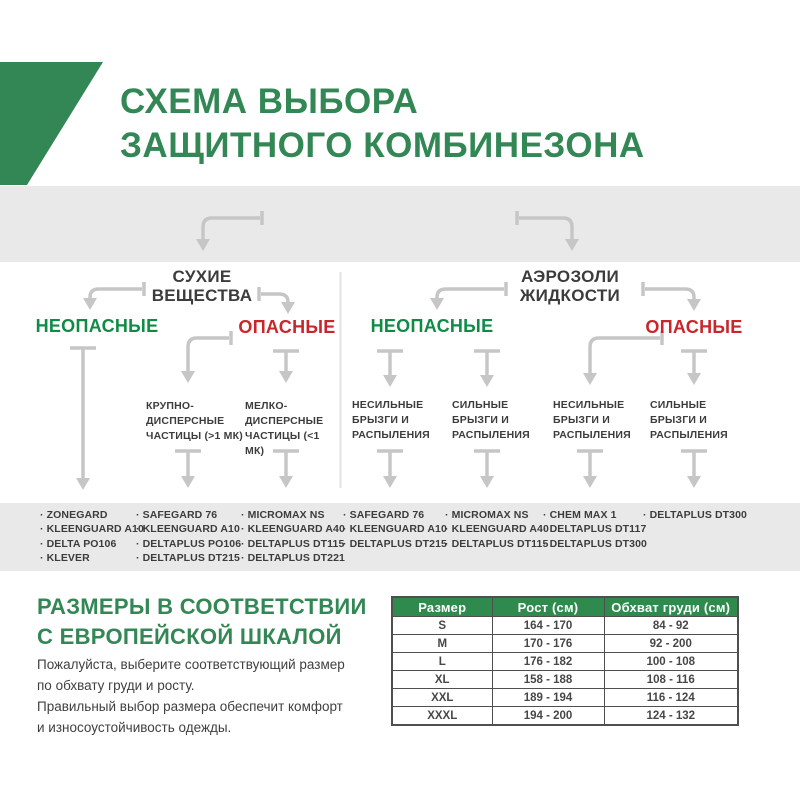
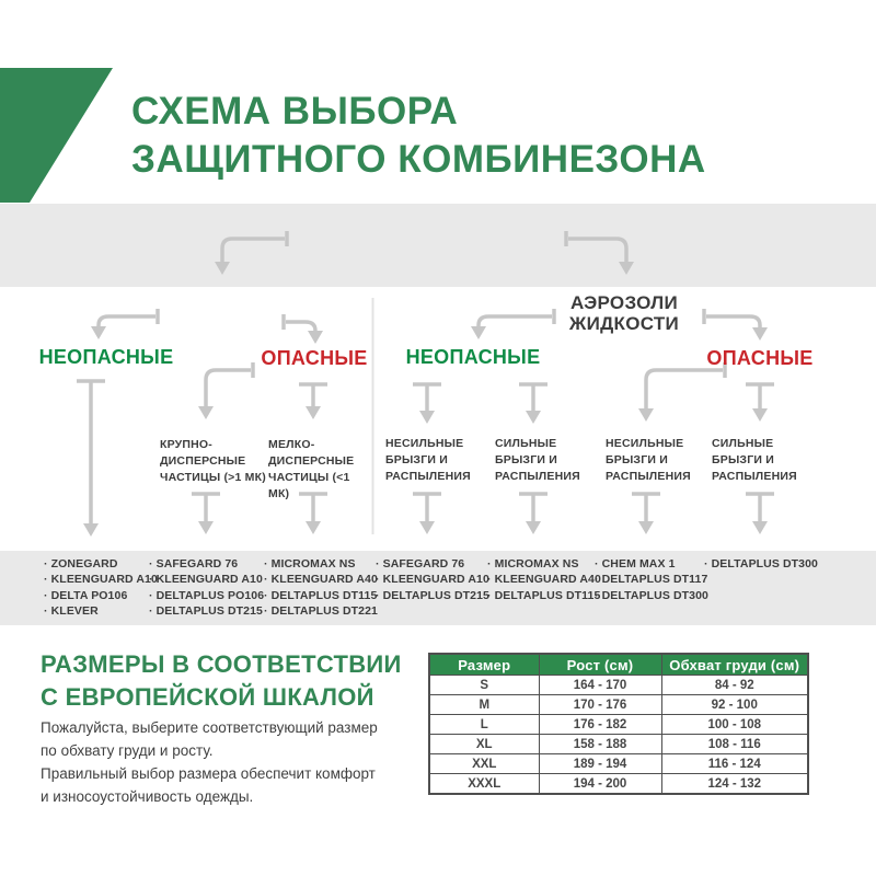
  СХЕМА ВЫБОРА
  ЗАЩИТНОГО КОМБИНЕЗОНА
- СУХИЕ
- ВЕЩЕСТВА
  АЭРОЗОЛИ
  ЖИДКОСТИ
  НЕОПАСНЫЕ
  ОПАСНЫЕ
  НЕОПАСНЫЕ
  ОПАСНЫЕ
  КРУПНО-
  ДИСПЕРСНЫЕ
  ЧАСТИЦЫ (>1 МК)
  МЕЛКО-
  ДИСПЕРСНЫЕ
  ЧАСТИЦЫ (<1
  МК)
  НЕСИЛЬНЫЕ
  БРЫЗГИ И
  РАСПЫЛЕНИЯ
  СИЛЬНЫЕ
  БРЫЗГИ И
  РАСПЫЛЕНИЯ
  НЕСИЛЬНЫЕ
  БРЫЗГИ И
  РАСПЫЛЕНИЯ
  СИЛЬНЫЕ
  БРЫЗГИ И
  РАСПЫЛЕНИЯ
  ZONEGARD
  KLEENGUARD A10
  DELTA PO106
  KLEVER
  SAFEGARD 76
  KLEENGUARD A10
  DELTAPLUS PO106
  DELTAPLUS DT215
  MICROMAX NS
  KLEENGUARD A40
  DELTAPLUS DT115
  DELTAPLUS DT221
  SAFEGARD 76
  KLEENGUARD A10
  DELTAPLUS DT215
  MICROMAX NS
  KLEENGUARD A40
  DELTAPLUS DT115
  CHEM MAX 1
  DELTAPLUS DT117
  DELTAPLUS DT300
  DELTAPLUS DT300
  РАЗМЕРЫ В СООТВЕТСТВИИ
  С ЕВРОПЕЙСКОЙ ШКАЛОЙ
  Пожалуйста, выберите соответствующий размер
  по обхвату груди и росту.
  Правильный выбор размера обеспечит комфорт
  и износоустойчивость одежды.
  Размер	Рост (см)	Обхват груди (см)
  S	164 - 170	84 - 92
- M	170 - 176	92 - 200
+ M	170 - 176	92 - 100
  L	176 - 182	100 - 108
  XL	158 - 188	108 - 116
  XXL	189 - 194	116 - 124
  XXXL	194 - 200	124 - 132
